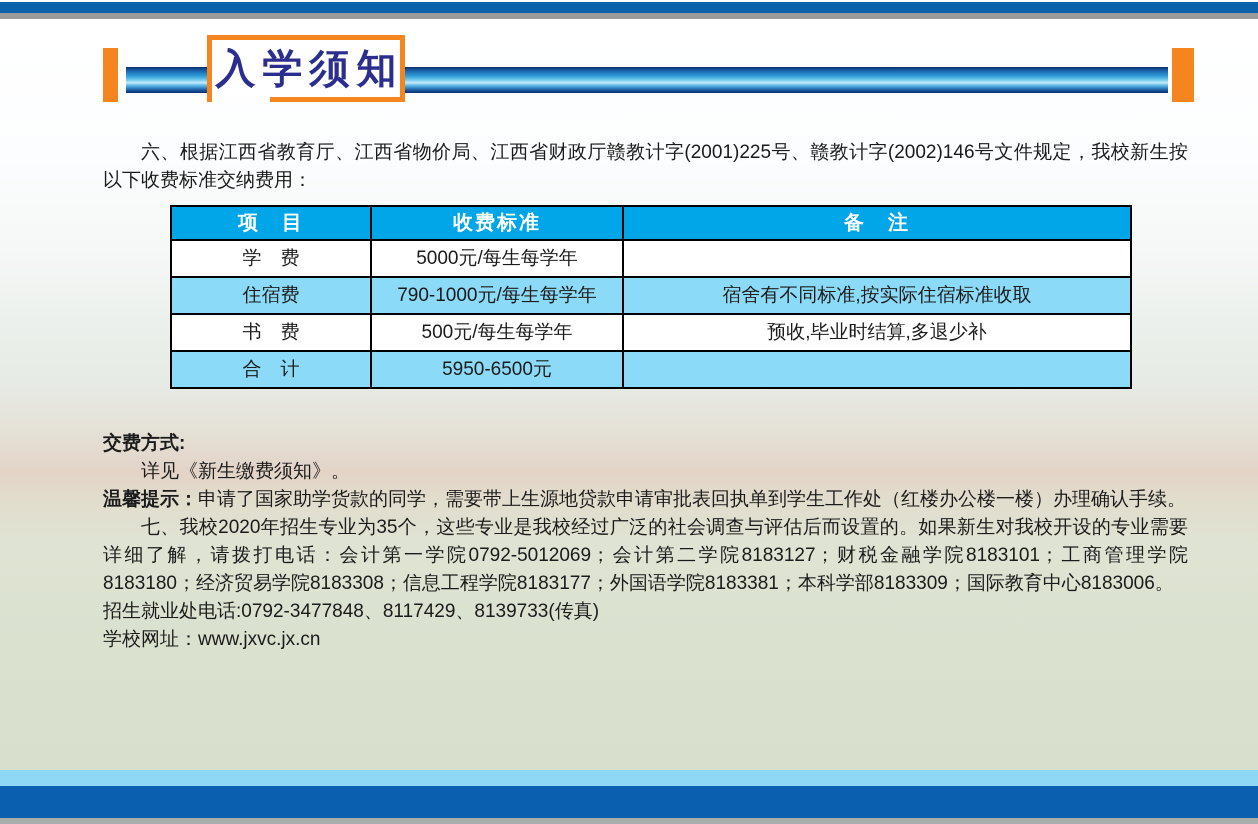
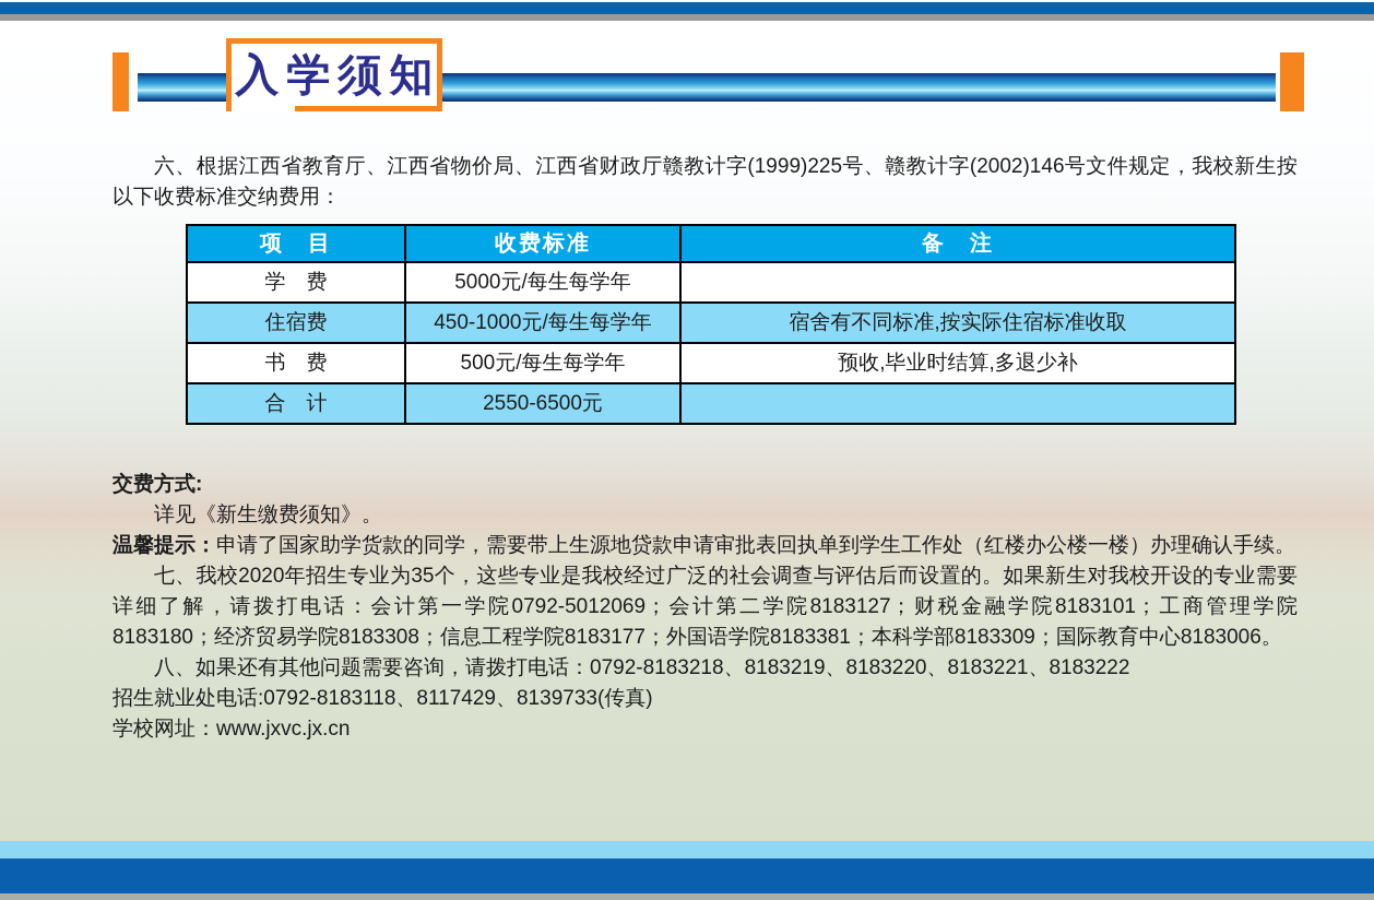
  入学须知
- 六、根据江西省教育厅、江西省物价局、江西省财政厅赣教计字(2001)225号、赣教计字(2002)146号文件规定，我校新生按以下收费标准交纳费用：
+ 六、根据江西省教育厅、江西省物价局、江西省财政厅赣教计字(1999)225号、赣教计字(2002)146号文件规定，我校新生按以下收费标准交纳费用：
  项 目	收费标准	备 注
  学 费	5000元/每生每学年
- 住宿费	790-1000元/每生每学年	宿舍有不同标准,按实际住宿标准收取
+ 住宿费	450-1000元/每生每学年	宿舍有不同标准,按实际住宿标准收取
  书 费	500元/每生每学年	预收,毕业时结算,多退少补
- 合 计	5950-6500元
+ 合 计	2550-6500元
  交费方式:
  详见《新生缴费须知》。
  温馨提示：申请了国家助学货款的同学，需要带上生源地贷款申请审批表回执单到学生工作处（红楼办公楼一楼）办理确认手续。
  七、我校2020年招生专业为35个，这些专业是我校经过广泛的社会调查与评估后而设置的。如果新生对我校开设的专业需要详细了解，请拨打电话：会计第一学院0792-5012069；会计第二学院8183127；财税金融学院8183101；工商管理学院8183180；经济贸易学院8183308；信息工程学院8183177；外国语学院8183381；本科学部8183309；国际教育中心8183006。
+ 八、如果还有其他问题需要咨询，请拨打电话：0792-8183218、8183219、8183220、8183221、8183222
- 招生就业处电话:0792-3477848、8117429、8139733(传真)
+ 招生就业处电话:0792-8183118、8117429、8139733(传真)
  学校网址：www.jxvc.jx.cn
